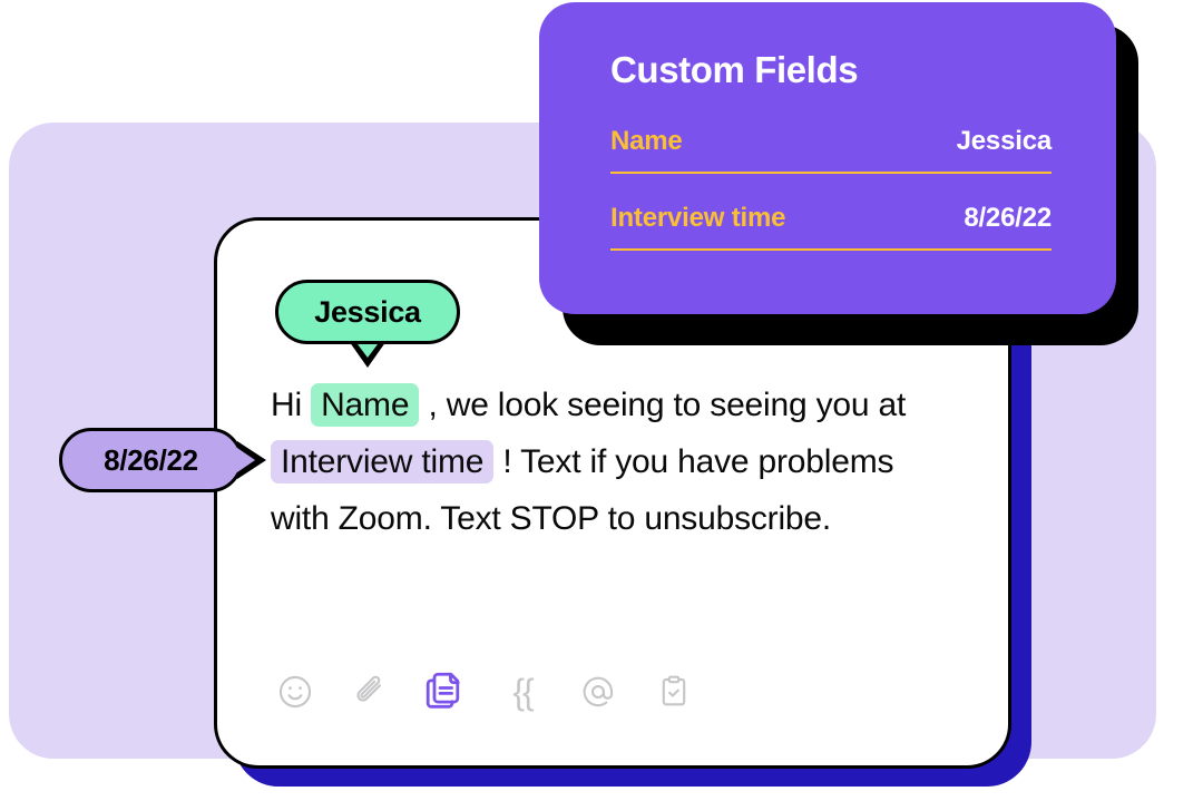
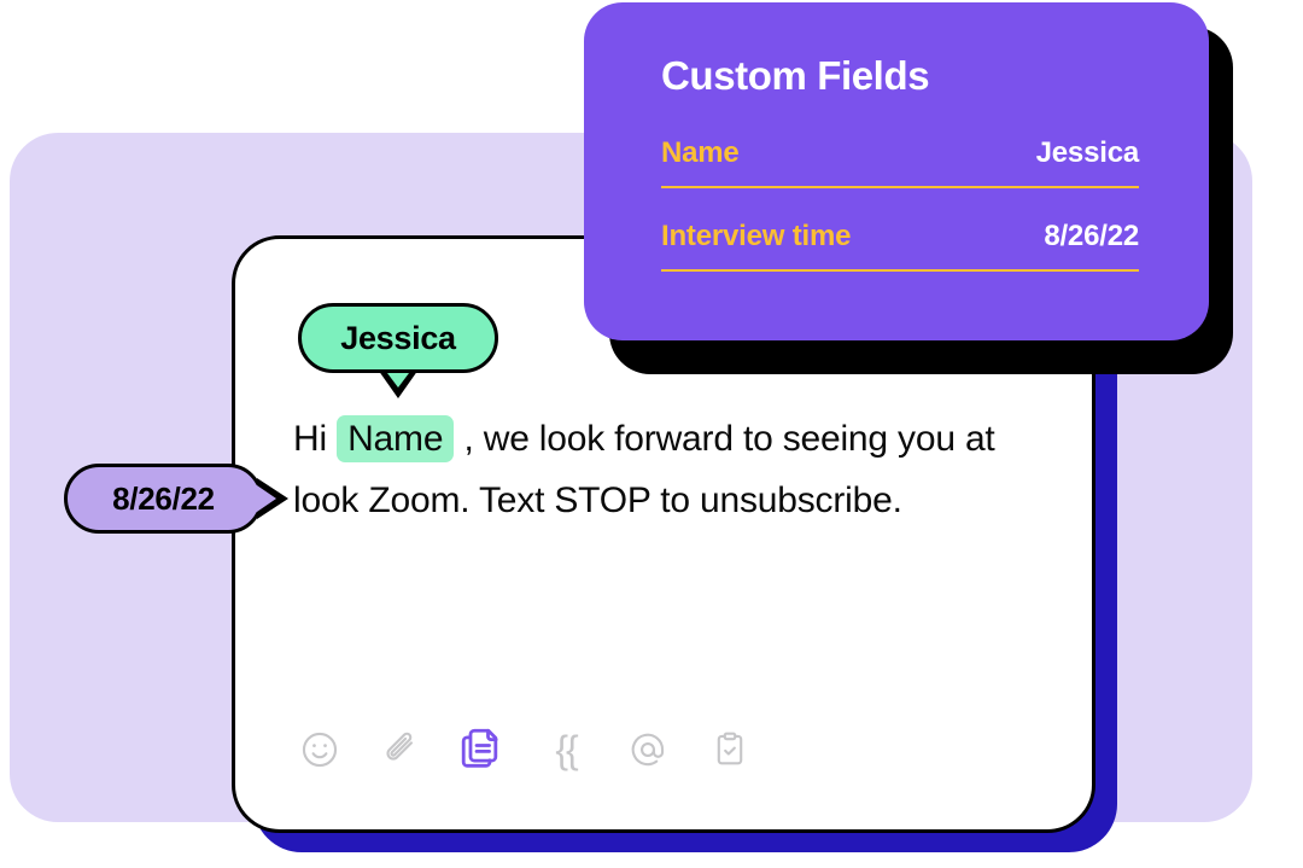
  Jessica
  8/26/22
- Hi Name , we look seeing to seeing you at
+ Hi Name , we look forward to seeing you at
- Interview time ! Text if you have problems
- with Zoom. Text STOP to unsubscribe.
+ look Zoom. Text STOP to unsubscribe.
  {{
  Custom Fields
  Name
  Jessica
  Interview time
  8/26/22
